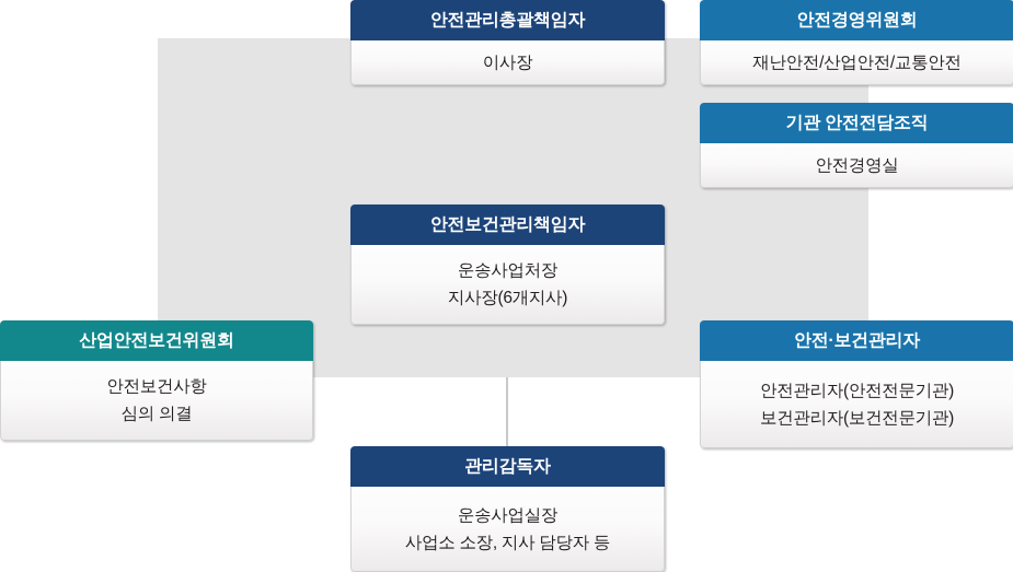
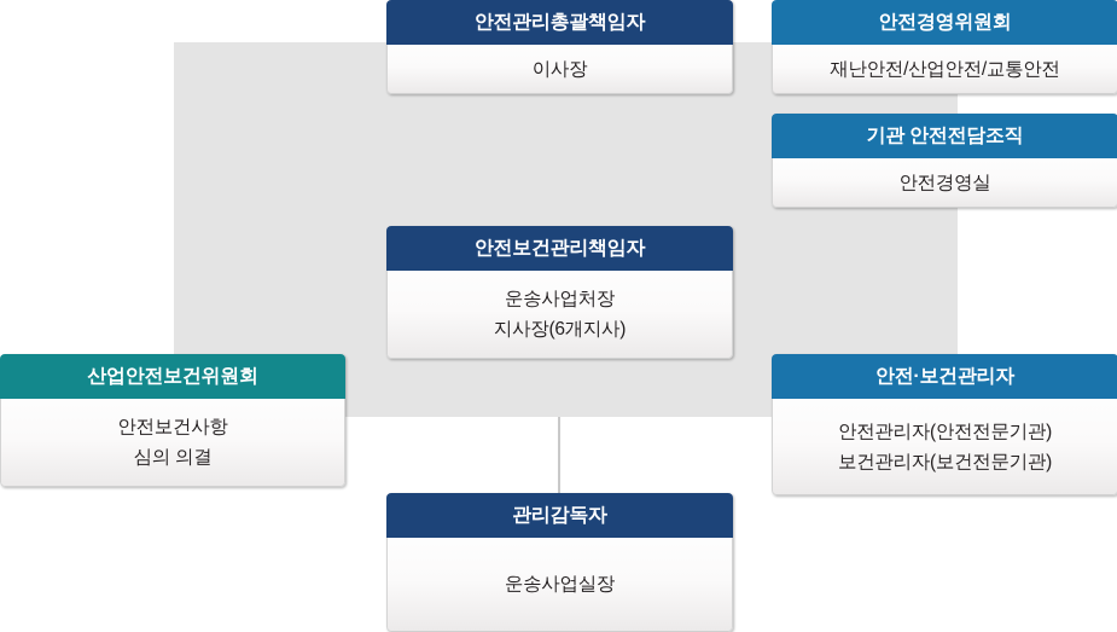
  안전관리총괄책임자
  이사장
  안전경영위원회
  재난안전/산업안전/교통안전
  기관 안전전담조직
  안전경영실
  안전보건관리책임자
  운송사업처장
  지사장(6개지사)
  산업안전보건위원회
  안전보건사항
  심의 의결
  안전·보건관리자
  안전관리자(안전전문기관)
  보건관리자(보건전문기관)
  관리감독자
  운송사업실장
- 사업소 소장, 지사 담당자 등
